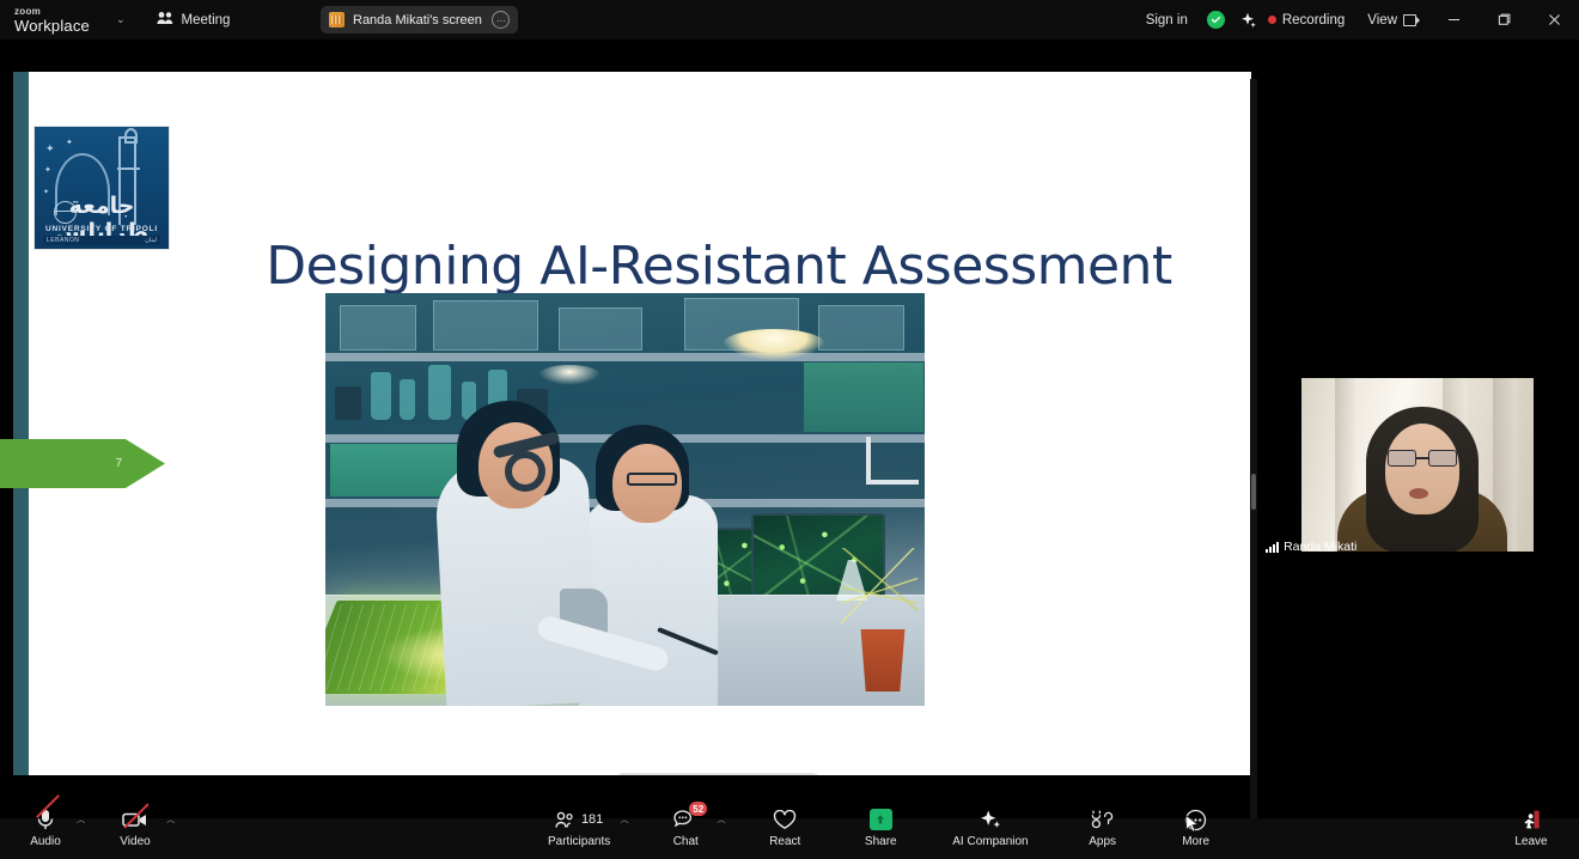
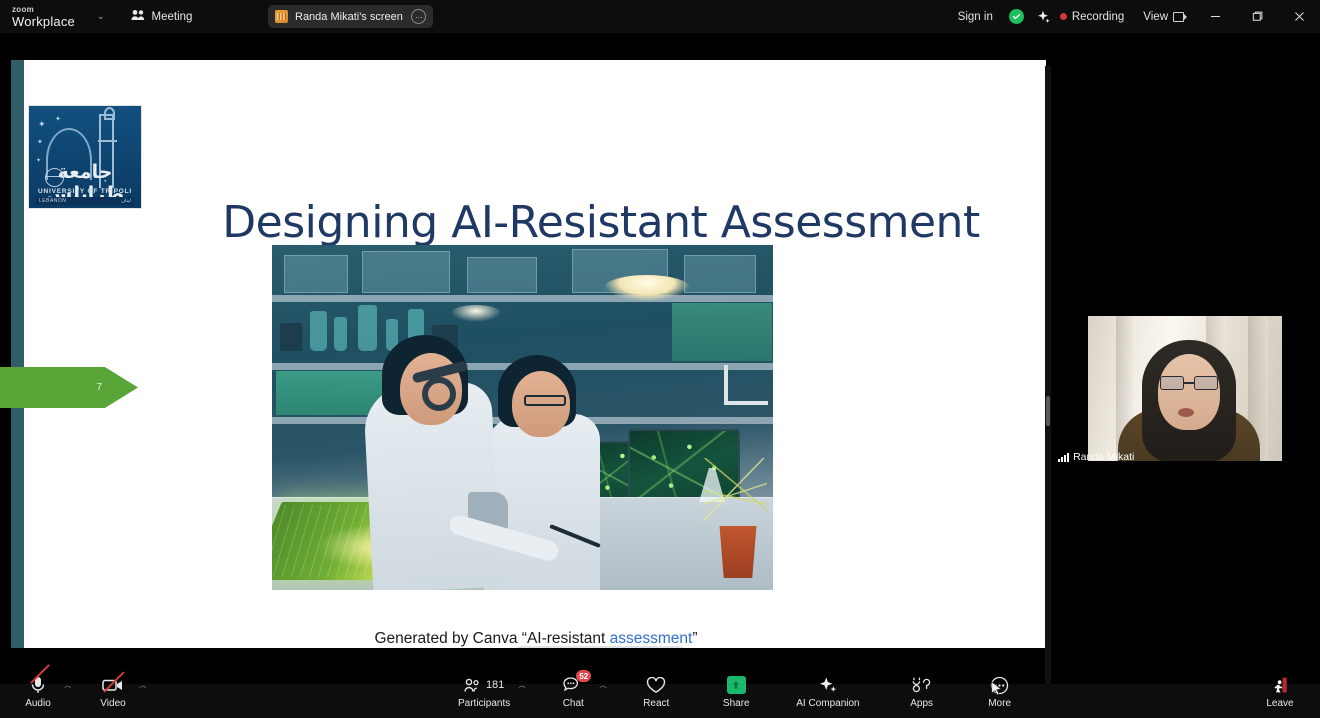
  zoom
  Workplace
  ⌄
  Meeting
  Randa Mikati's screen
  ···
  Sign in
  Recording
  View
  ✦
  جامعة طرابلس
  Designing AI-Resistant Assessment
+ Generated by Canva “AI-resistant assessment”
  7
  Randa Mikati
  Audio
  ︿
  Video
  ︿
  181
  Participants
  ︿
  52
  Chat
  ︿
  React
  Share
  AI Companion
  Apps
  More
  Leave
